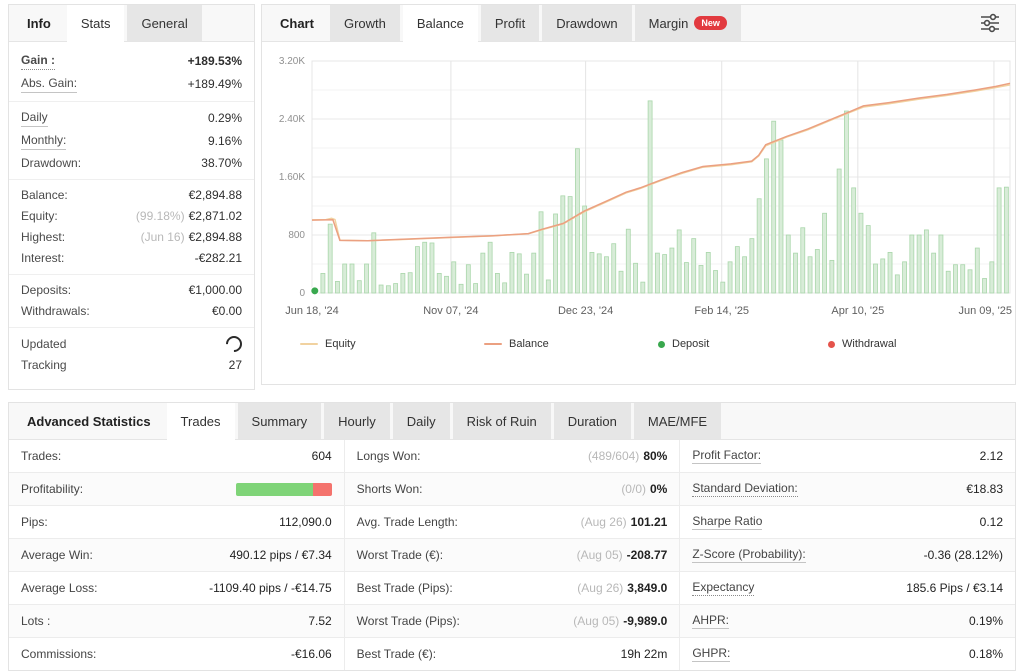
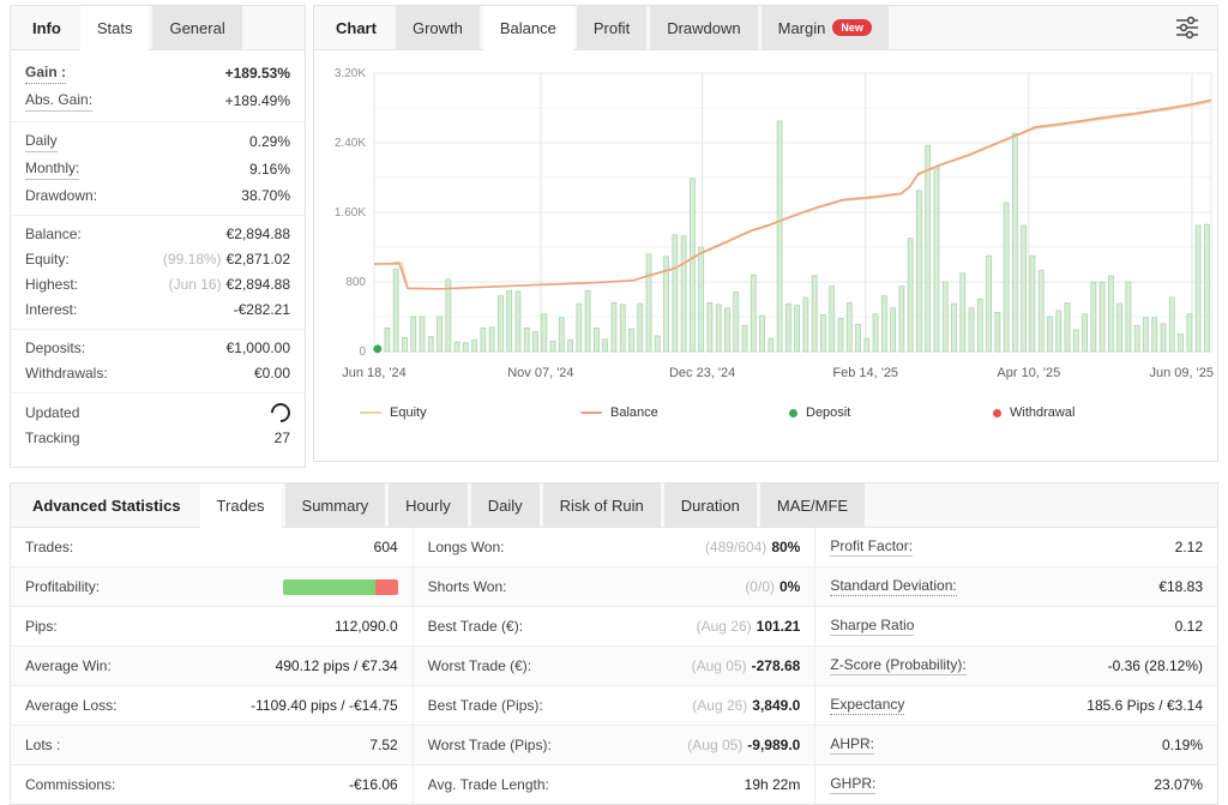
  Info
  Stats
  General
  Gain :
  +189.53%
  Abs. Gain:
  +189.49%
  Daily
  0.29%
  Monthly:
  9.16%
  Drawdown:
  38.70%
  Balance:
  €2,894.88
  Equity:
  (99.18%)
  €2,871.02
  Highest:
  (Jun 16)
  €2,894.88
  Interest:
  -€282.21
  Deposits:
  €1,000.00
  Withdrawals:
  €0.00
  Updated
  Tracking
  27
  Chart
  Growth
  Balance
  Profit
  Drawdown
  Margin
  New
  3.20K
  2.40K
  1.60K
  800
  0
  Jun 18, '24
  Nov 07, '24
  Dec 23, '24
  Feb 14, '25
  Apr 10, '25
  Jun 09, '25
  Equity
  Balance
  Deposit
  Withdrawal
  Advanced Statistics
  Trades
  Summary
  Hourly
  Daily
  Risk of Ruin
  Duration
  MAE/MFE
  Trades:
  604
  Longs Won:
  (489/604)
  80%
  Profit Factor:
  2.12
  Profitability:
  Shorts Won:
  (0/0)
  0%
  Standard Deviation:
  €18.83
  Pips:
  112,090.0
- Avg. Trade Length:
+ Best Trade (€):
  (Aug 26)
  101.21
  Sharpe Ratio
  0.12
  Average Win:
  490.12 pips / €7.34
  Worst Trade (€):
  (Aug 05)
- -208.77
+ -278.68
  Z-Score (Probability):
  -0.36 (28.12%)
  Average Loss:
  -1109.40 pips / -€14.75
  Best Trade (Pips):
  (Aug 26)
  3,849.0
  Expectancy
  185.6 Pips / €3.14
  Lots :
  7.52
  Worst Trade (Pips):
  (Aug 05)
  -9,989.0
  AHPR:
  0.19%
  Commissions:
  -€16.06
- Best Trade (€):
+ Avg. Trade Length:
  19h 22m
  GHPR:
- 0.18%
+ 23.07%
